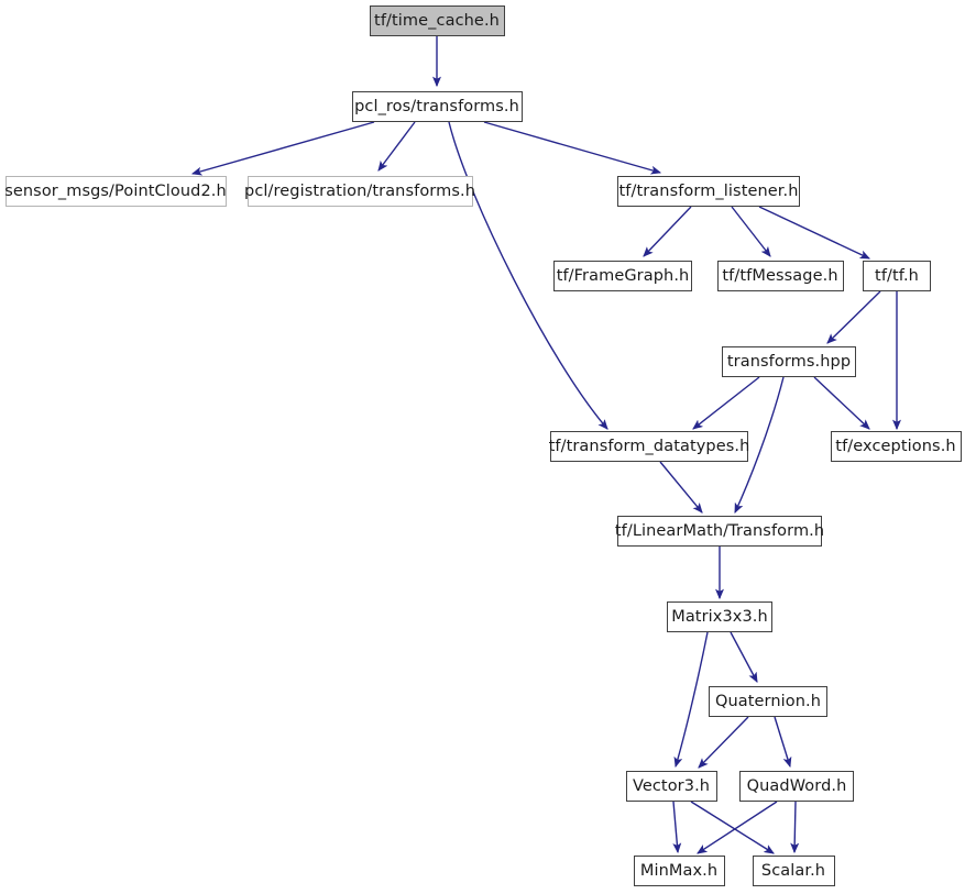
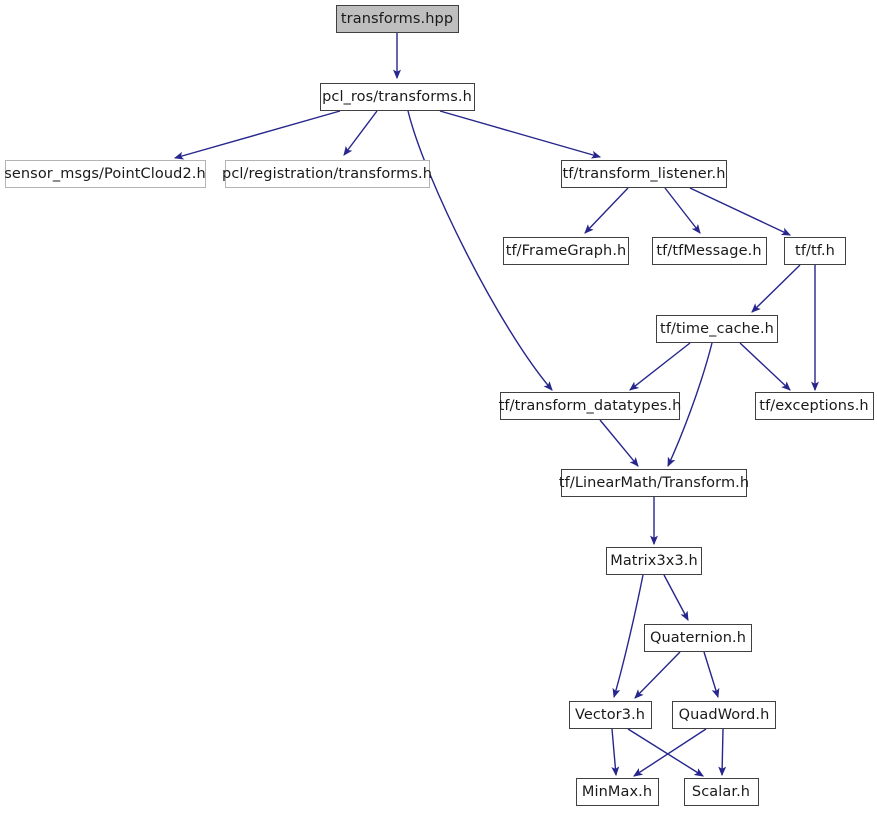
- tf/time_cache.h
+ transforms.hpp
  pcl_ros/transforms.h
  sensor_msgs/PointCloud2.h
  pcl/registration/transforms.h
  tf/transform_listener.h
  tf/FrameGraph.h
  tf/tfMessage.h
  tf/tf.h
- transforms.hpp
+ tf/time_cache.h
  tf/transform_datatypes.h
  tf/exceptions.h
  tf/LinearMath/Transform.h
  Matrix3x3.h
  Quaternion.h
  Vector3.h
  QuadWord.h
  MinMax.h
  Scalar.h
